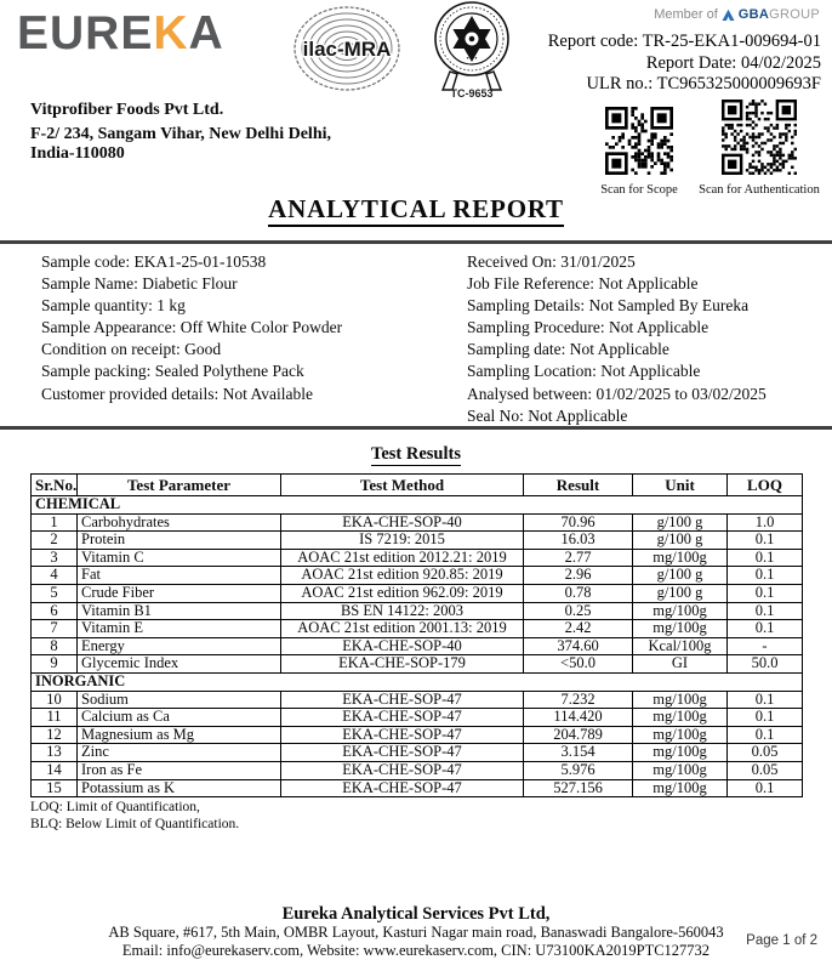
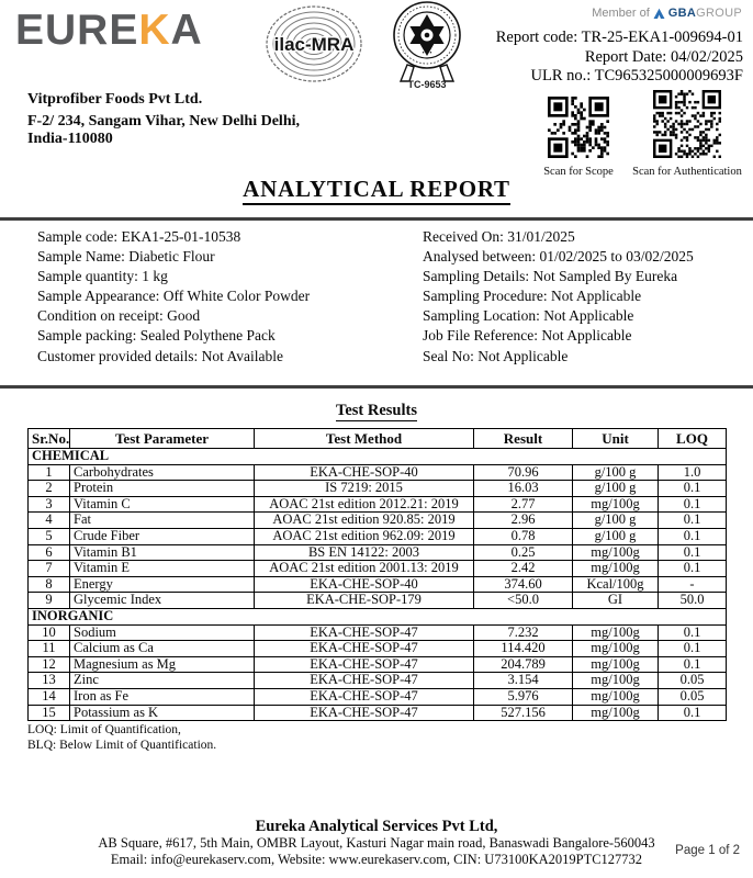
  EUREKA
  ilac-MRA
  TC-9653
  Member of
  GBAGROUP
  Report code: TR-25-EKA1-009694-01
  Report Date: 04/02/2025
  ULR no.: TC965325000009693F
  Vitprofiber Foods Pvt Ltd.
  F-2/ 234, Sangam Vihar, New Delhi Delhi,
  India-110080
  Scan for Scope
  Scan for Authentication
  ANALYTICAL REPORT
  Sample code: EKA1-25-01-10538
  Sample Name: Diabetic Flour
  Sample quantity: 1 kg
  Sample Appearance: Off White Color Powder
  Condition on receipt: Good
  Sample packing: Sealed Polythene Pack
  Customer provided details: Not Available
  Received On: 31/01/2025
- Job File Reference: Not Applicable
+ Analysed between: 01/02/2025 to 03/02/2025
  Sampling Details: Not Sampled By Eureka
  Sampling Procedure: Not Applicable
- Sampling date: Not Applicable
  Sampling Location: Not Applicable
- Analysed between: 01/02/2025 to 03/02/2025
+ Job File Reference: Not Applicable
  Seal No: Not Applicable
  Test Results
  Sr.No.	Test Parameter	Test Method	Result	Unit	LOQ
  CHEMICAL
  1	Carbohydrates	EKA-CHE-SOP-40	70.96	g/100 g	1.0
  2	Protein	IS 7219: 2015	16.03	g/100 g	0.1
  3	Vitamin C	AOAC 21st edition 2012.21: 2019	2.77	mg/100g	0.1
  4	Fat	AOAC 21st edition 920.85: 2019	2.96	g/100 g	0.1
  5	Crude Fiber	AOAC 21st edition 962.09: 2019	0.78	g/100 g	0.1
  6	Vitamin B1	BS EN 14122: 2003	0.25	mg/100g	0.1
  7	Vitamin E	AOAC 21st edition 2001.13: 2019	2.42	mg/100g	0.1
  8	Energy	EKA-CHE-SOP-40	374.60	Kcal/100g	-
  9	Glycemic Index	EKA-CHE-SOP-179	<50.0	GI	50.0
  INORGANIC
  10	Sodium	EKA-CHE-SOP-47	7.232	mg/100g	0.1
  11	Calcium as Ca	EKA-CHE-SOP-47	114.420	mg/100g	0.1
  12	Magnesium as Mg	EKA-CHE-SOP-47	204.789	mg/100g	0.1
  13	Zinc	EKA-CHE-SOP-47	3.154	mg/100g	0.05
  14	Iron as Fe	EKA-CHE-SOP-47	5.976	mg/100g	0.05
  15	Potassium as K	EKA-CHE-SOP-47	527.156	mg/100g	0.1
  LOQ: Limit of Quantification,
  BLQ: Below Limit of Quantification.
  Eureka Analytical Services Pvt Ltd,
  AB Square, #617, 5th Main, OMBR Layout, Kasturi Nagar main road, Banaswadi Bangalore-560043
  Email: info@eurekaserv.com, Website: www.eurekaserv.com, CIN: U73100KA2019PTC127732
  Page 1 of 2
